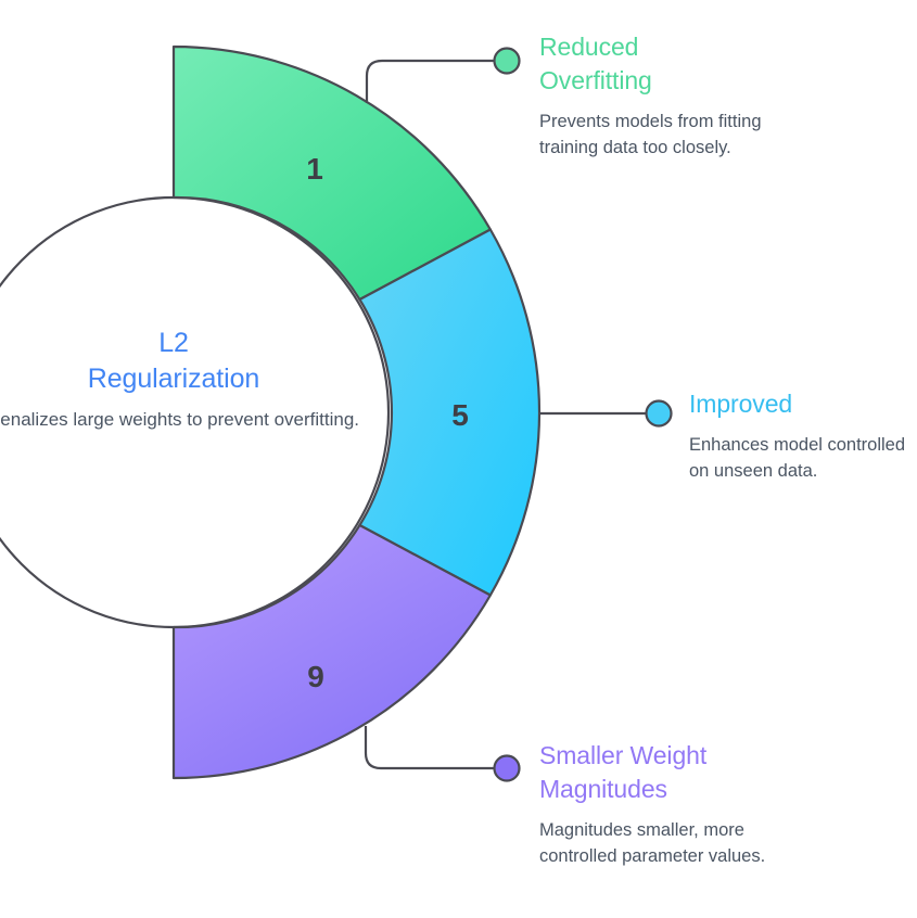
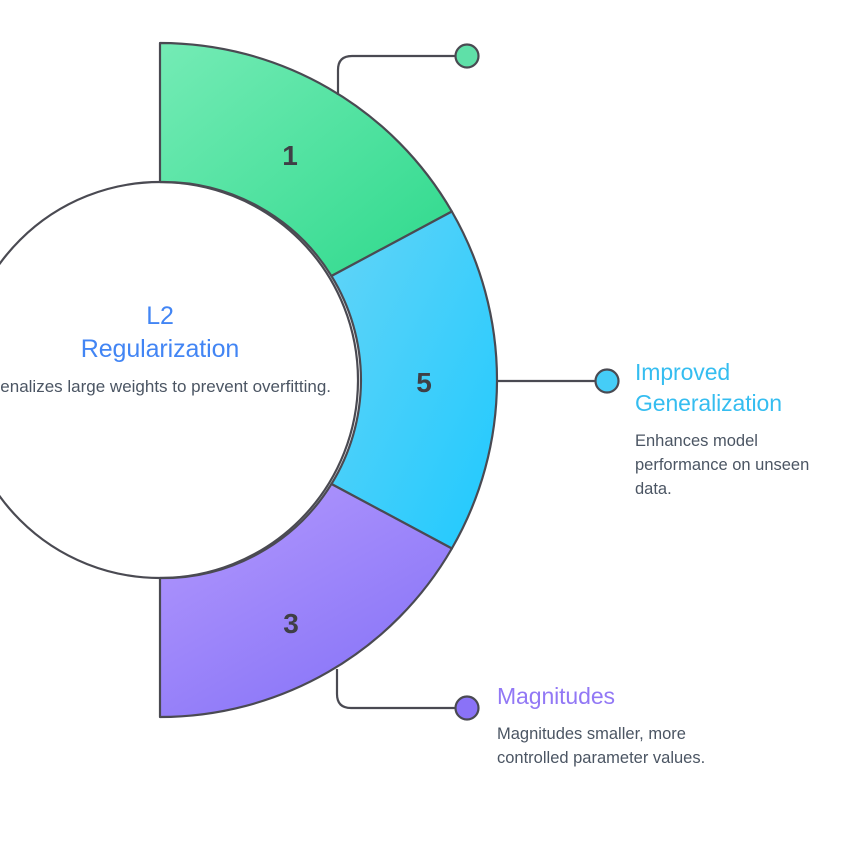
  1
  5
- 9
+ 3
  L2
  Regularization
  enalizes large weights to prevent overfitting.
- Reduced
- Overfitting
- Prevents models from fitting training data too closely.
  Improved
+ Generalization
- Enhances model controlled on unseen data.
+ Enhances model performance on unseen data.
- Smaller Weight
  Magnitudes
  Magnitudes smaller, more controlled parameter values.
